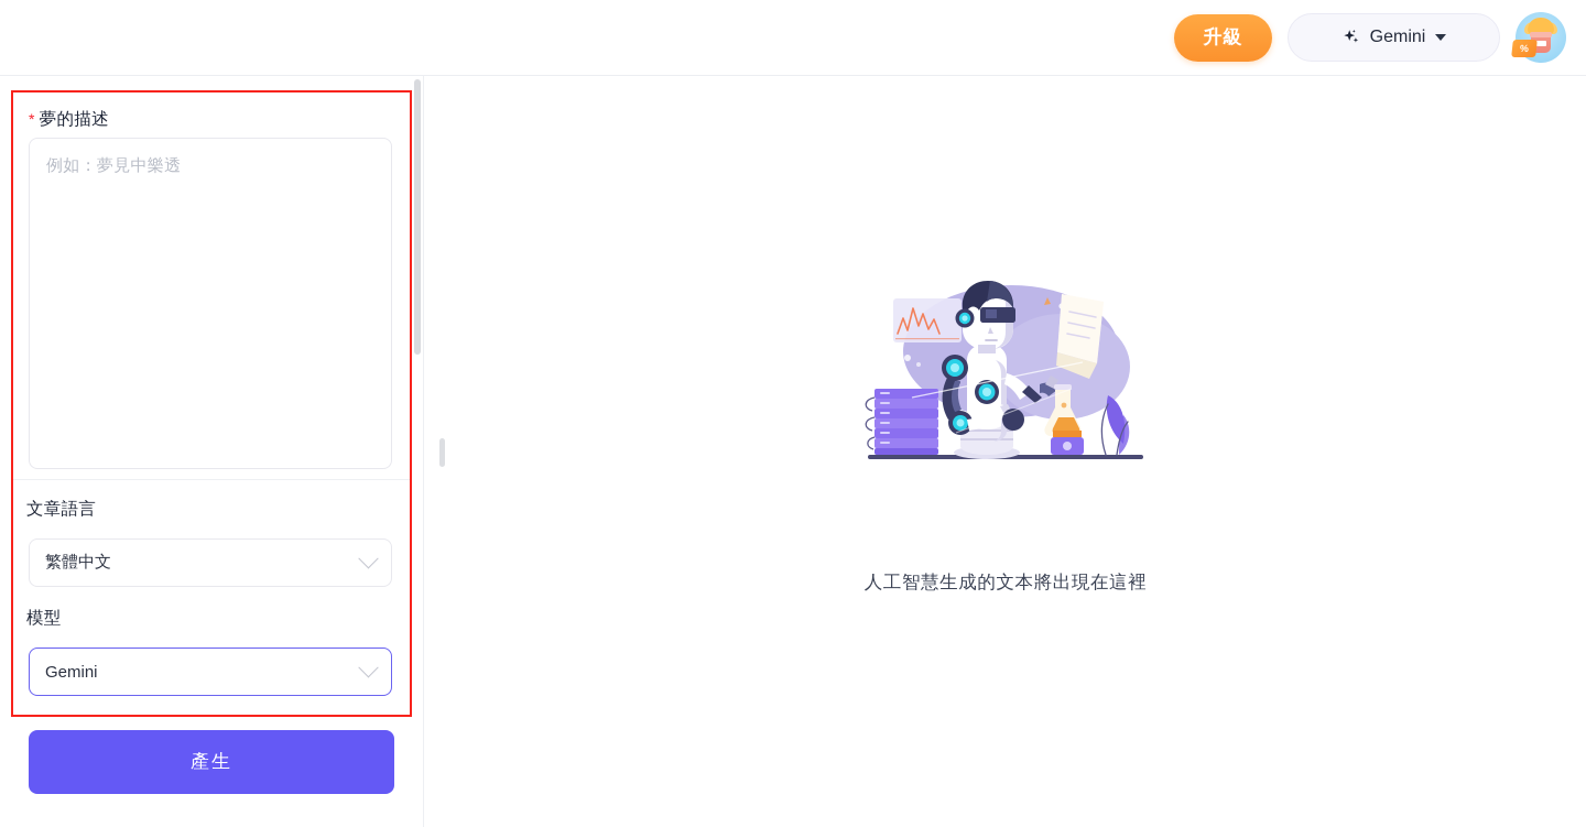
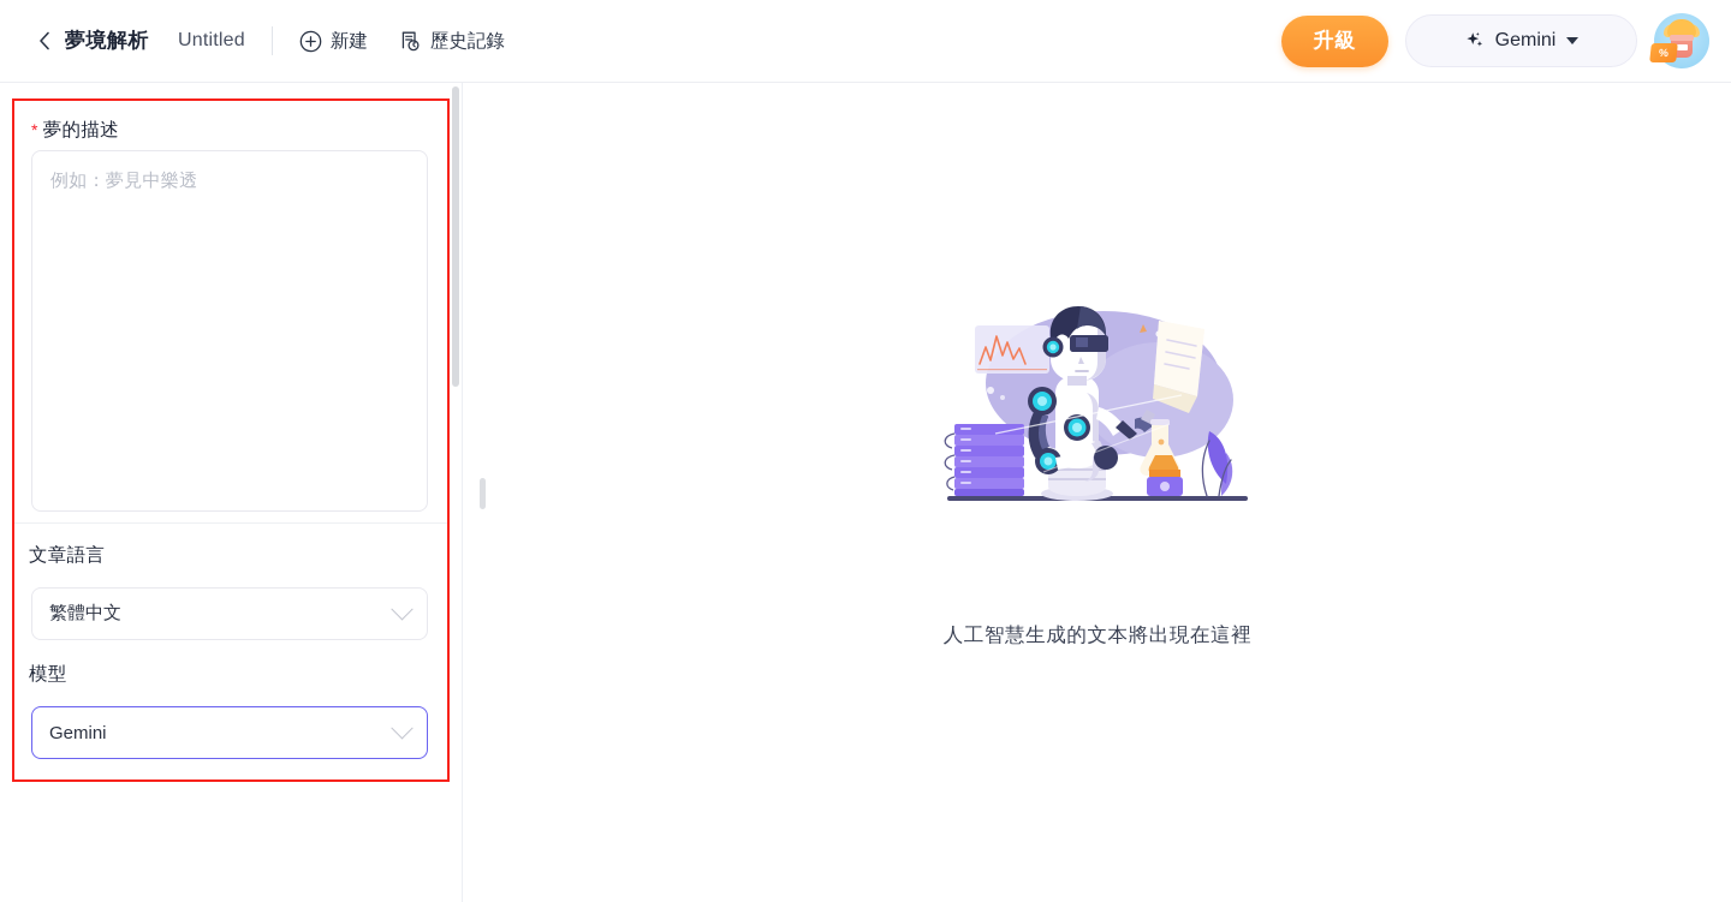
+ 夢境解析
+ Untitled
+ 新建
+ 歷史記錄
  升級
  Gemini
  * 夢的描述
  例如：夢見中樂透
  文章語言
  繁體中文
  模型
  Gemini
- 產生
  人工智慧生成的文本將出現在這裡
